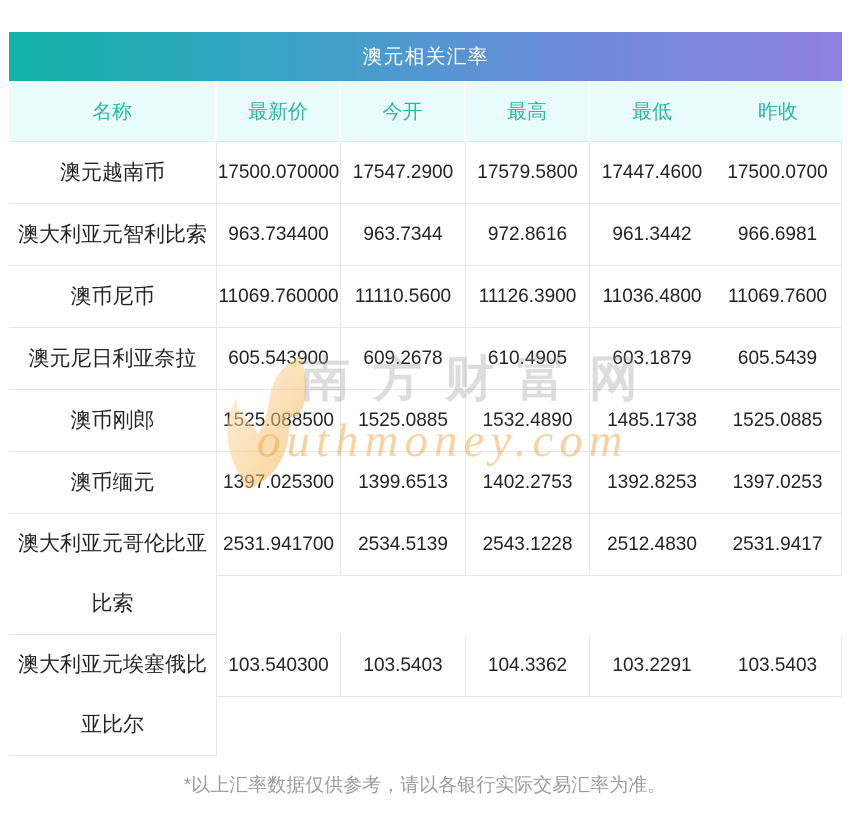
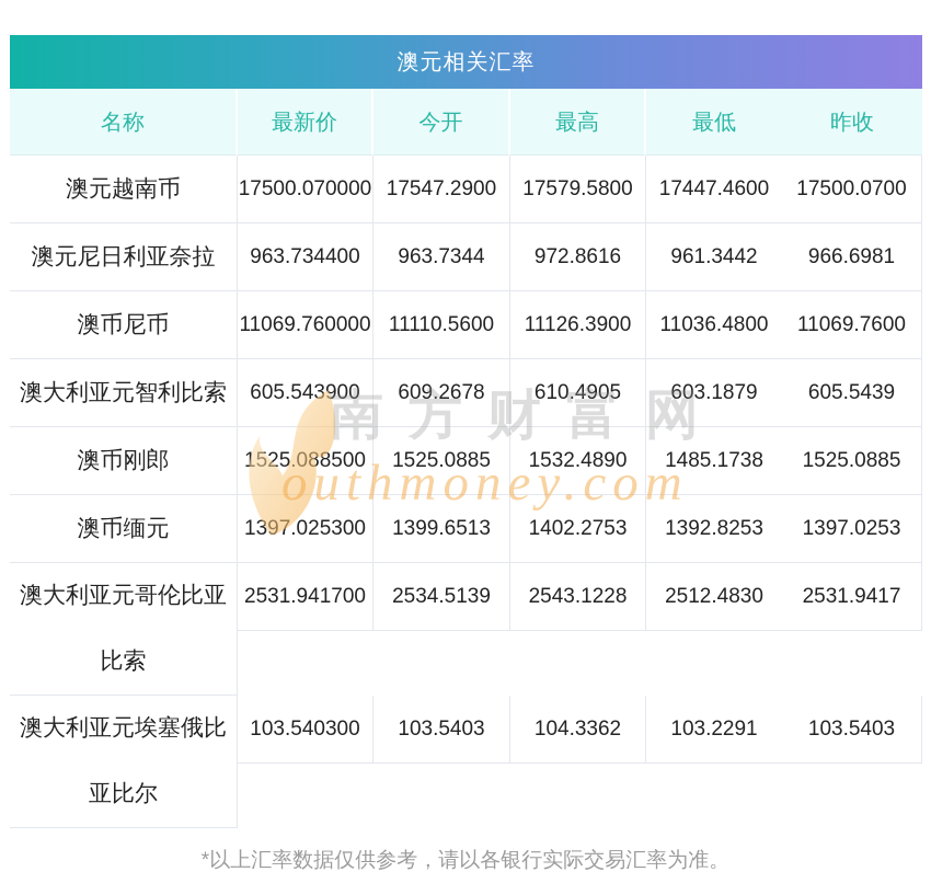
  澳元相关汇率
  名称
  最新价
  今开
  最高
  最低
  昨收
  澳元越南币
  17500.070000
  17547.2900
  17579.5800
  17447.4600
  17500.0700
- 澳大利亚元智利比索
+ 澳元尼日利亚奈拉
  963.734400
  963.7344
  972.8616
  961.3442
  966.6981
  澳币尼币
  11069.760000
  11110.5600
  11126.3900
  11036.4800
  11069.7600
- 澳元尼日利亚奈拉
+ 澳大利亚元智利比索
  605.543900
  609.2678
  610.4905
  603.1879
  605.5439
  澳币刚郎
  1525.088500
  1525.0885
  1532.4890
  1485.1738
  1525.0885
  澳币缅元
  1397.025300
  1399.6513
  1402.2753
  1392.8253
  1397.0253
  澳大利亚元哥伦比亚
  比索
  2531.941700
  2534.5139
  2543.1228
  2512.4830
  2531.9417
  澳大利亚元埃塞俄比
  亚比尔
  103.540300
  103.5403
  104.3362
  103.2291
  103.5403
  南方财富网
  outhmoney.com
  *以上汇率数据仅供参考，请以各银行实际交易汇率为准。
